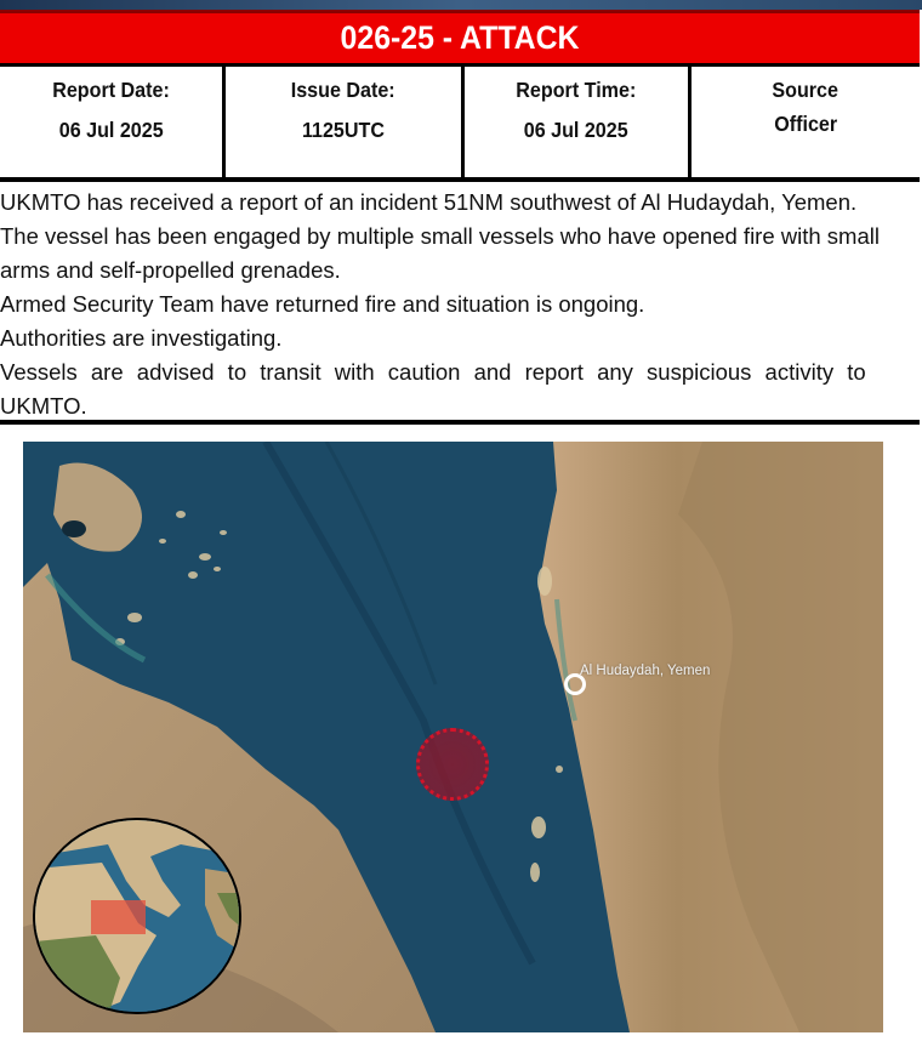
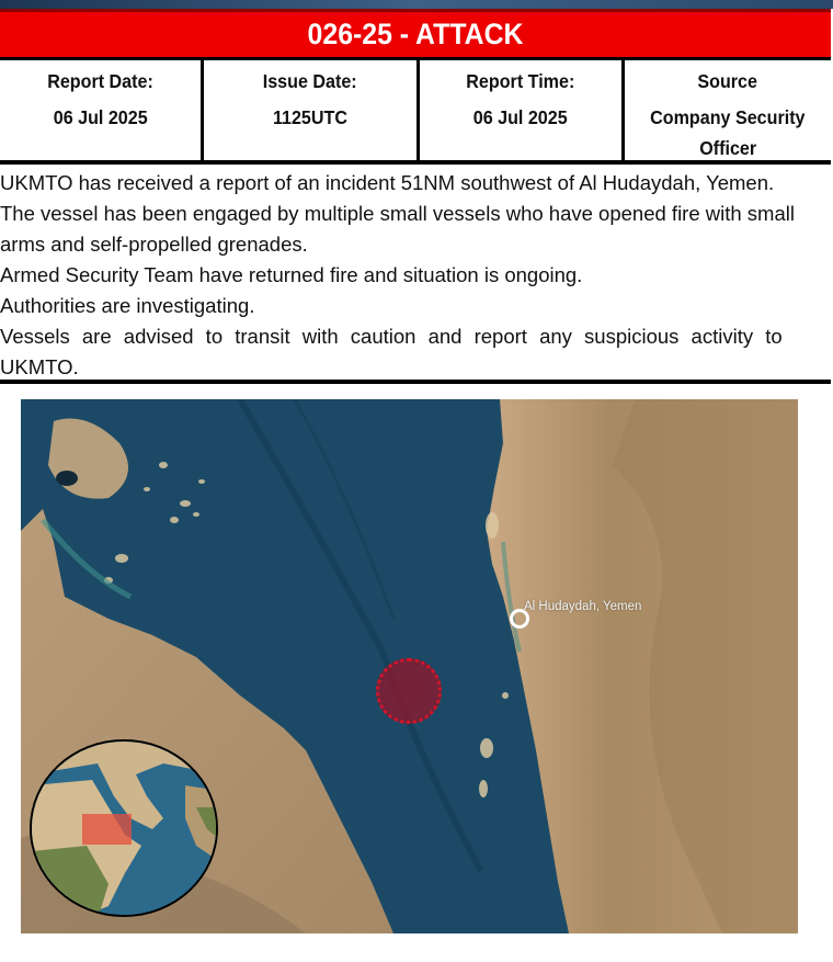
  026-25 - ATTACK
  Report Date:
  06 Jul 2025
  Issue Date:
  1125UTC
  Report Time:
  06 Jul 2025
  Source
+ Company Security
  Officer
  UKMTO has received a report of an incident 51NM southwest of Al Hudaydah, Yemen.
  The vessel has been engaged by multiple small vessels who have opened fire with small
  arms and self-propelled grenades.
  Armed Security Team have returned fire and situation is ongoing.
  Authorities are investigating.
  Vessels are advised to transit with caution and report any suspicious activity to
  UKMTO.
  Al Hudaydah, Yemen
